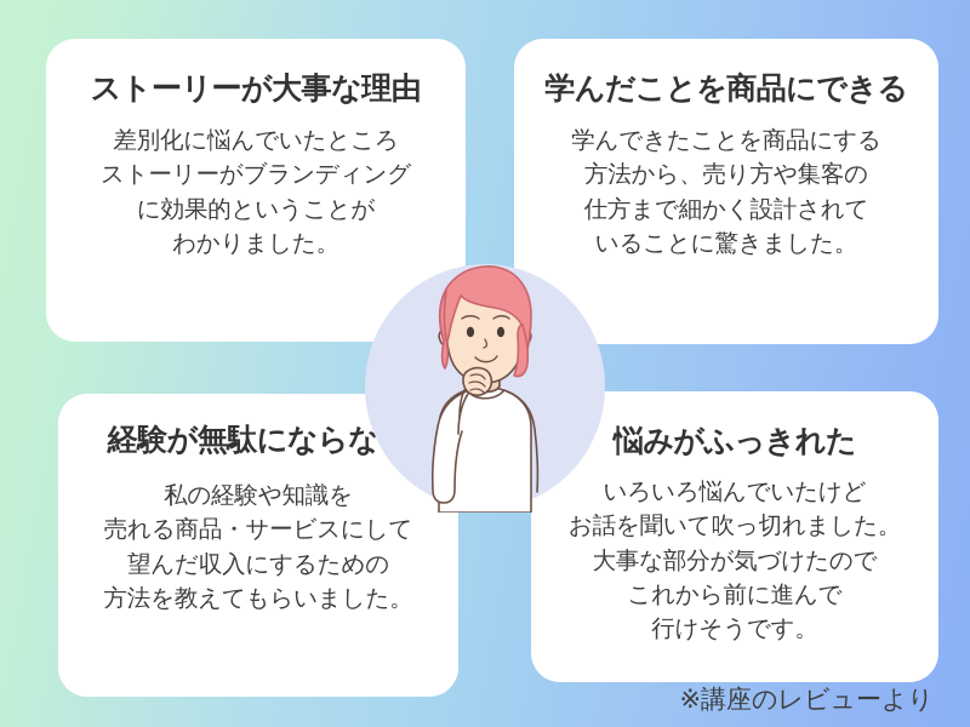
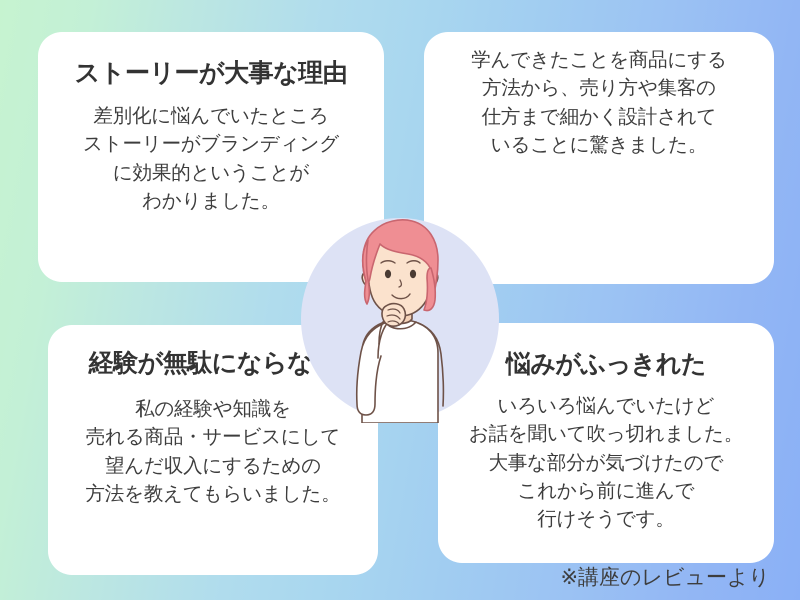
  ストーリーが大事な理由
  差別化に悩んでいたところ
  ストーリーがブランディング
  に効果的ということが
  わかりました。
- 学んだことを商品にできる
  学んできたことを商品にする
  方法から、売り方や集客の
  仕方まで細かく設計されて
  いることに驚きました。
  経験が無駄にならな
  私の経験や知識を
  売れる商品・サービスにして
  望んだ収入にするための
  方法を教えてもらいました。
  悩みがふっきれた
  いろいろ悩んでいたけど
  お話を聞いて吹っ切れました。
  大事な部分が気づけたので
  これから前に進んで
  行けそうです。
  ※講座のレビューより
